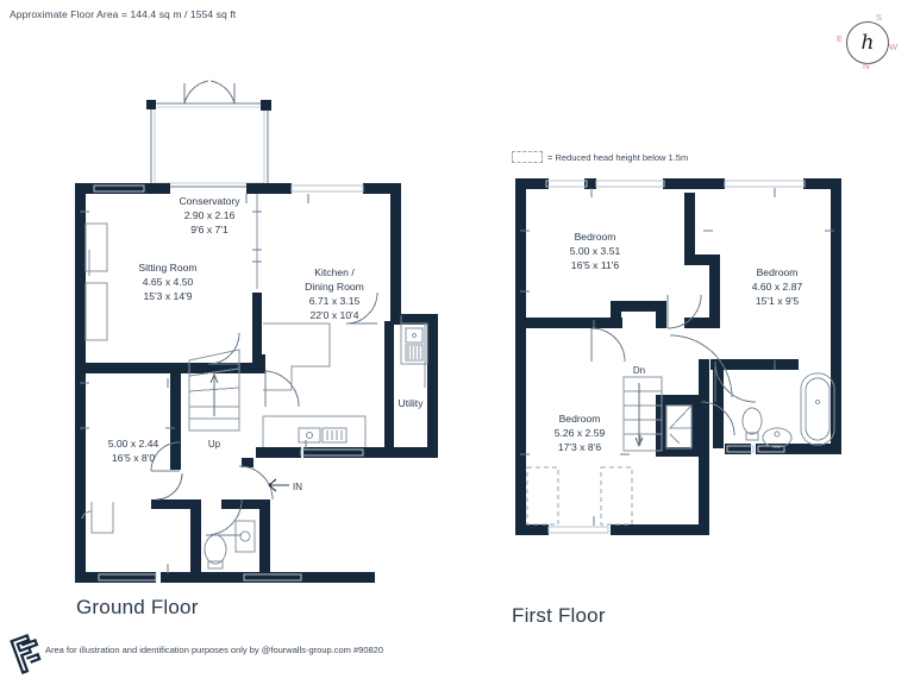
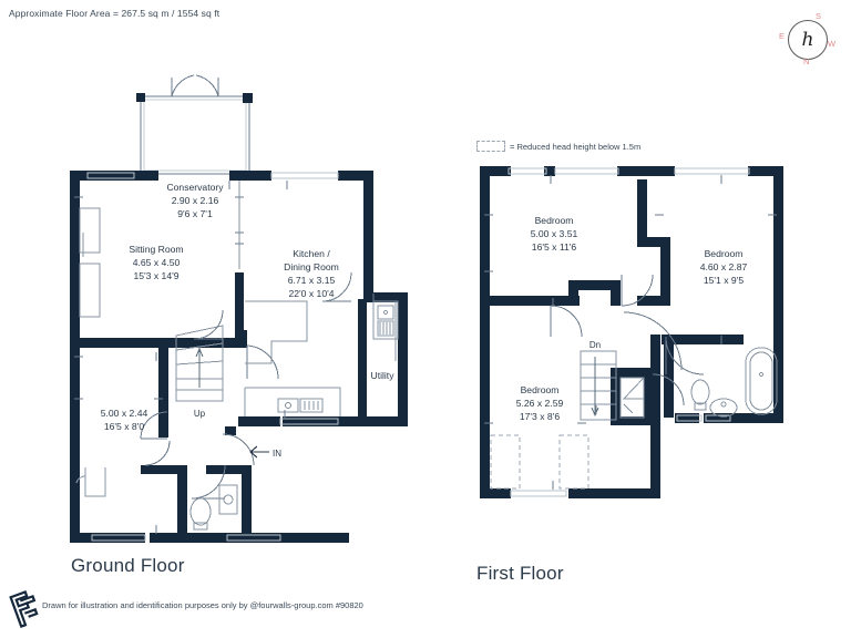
- Approximate Floor Area = 144.4 sq m / 1554 sq ft
+ Approximate Floor Area = 267.5 sq m / 1554 sq ft
  h
  S
  E
  W
  N
  = Reduced head height below 1.5m
  Up
  IN
  Conservatory
  2.90 x 2.16
  9'6 x 7'1
  Sitting Room
  4.65 x 4.50
  15'3 x 14'9
  Kitchen /
  Dining Room
  6.71 x 3.15
  22'0 x 10'4
  5.00 x 2.44
  16'5 x 8'0
  Utility
  Dn
  Bedroom
  5.00 x 3.51
  16'5 x 11'6
  Bedroom
  4.60 x 2.87
  15'1 x 9'5
  Bedroom
  5.26 x 2.59
  17'3 x 8'6
  Ground Floor
  First Floor
- Area for illustration and identification purposes only by @fourwalls-group.com #90820
+ Drawn for illustration and identification purposes only by @fourwalls-group.com #90820
